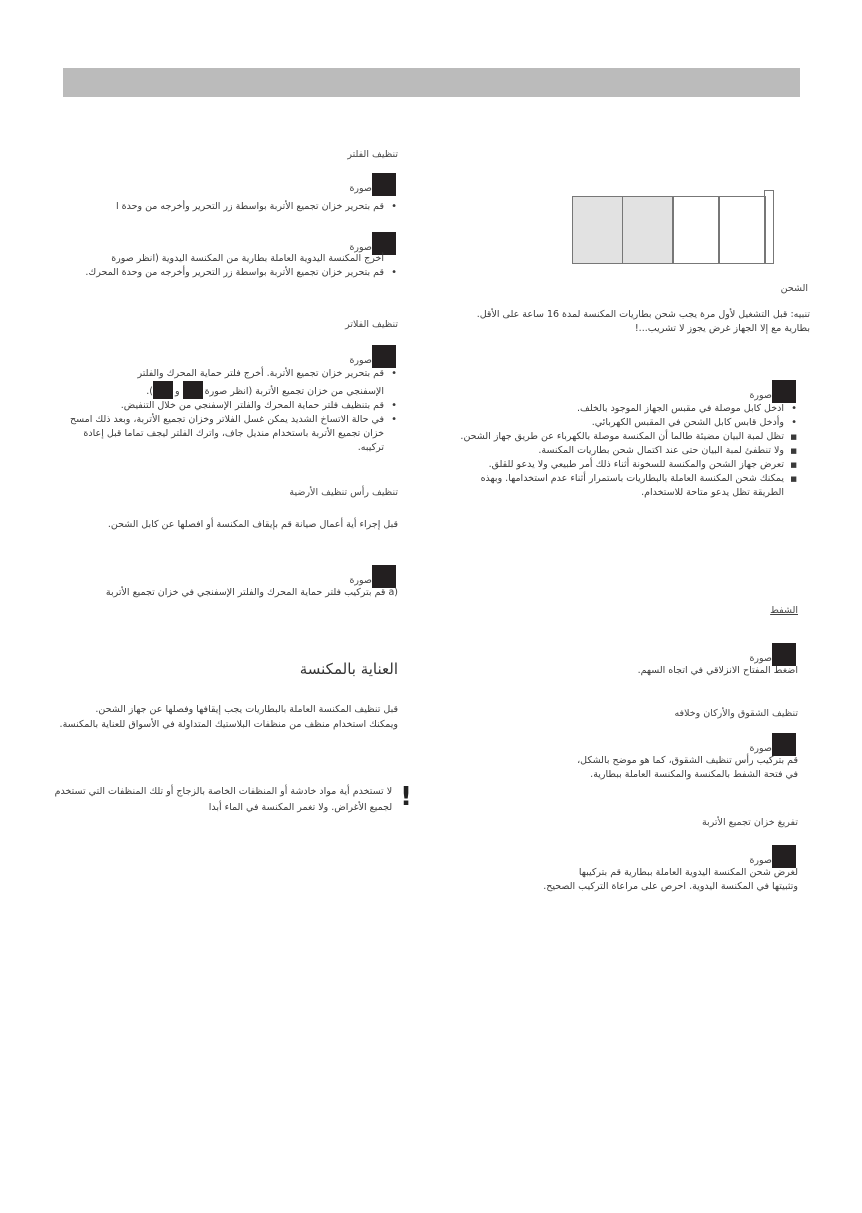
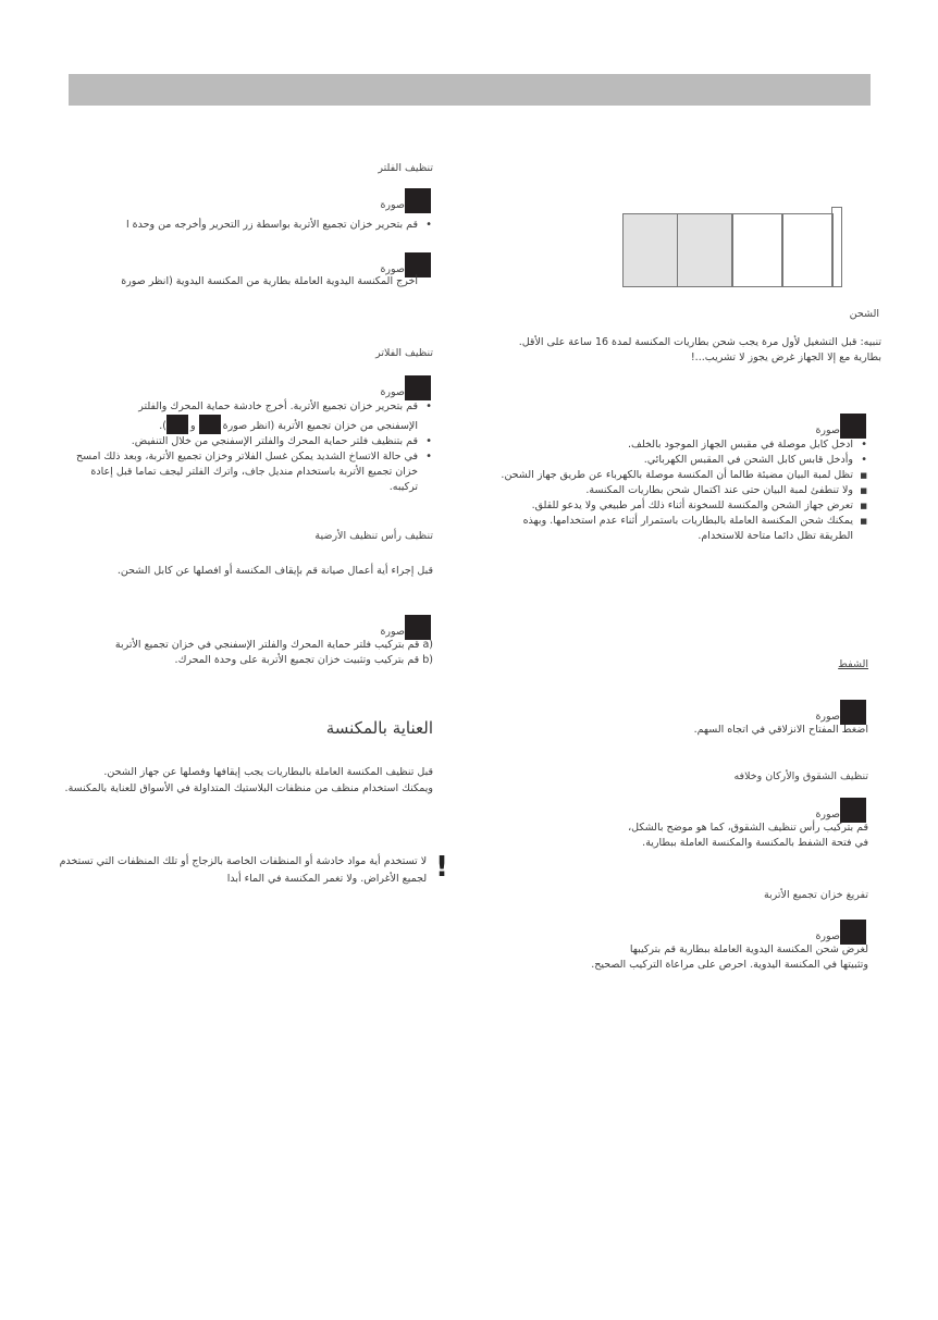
  تنظيف الفلتر
  صورة
  قم بتحرير خزان تجميع الأتربة بواسطة زر التحرير وأخرجه من وحدة ا
  صورة
  أخرج المكنسة اليدوية العاملة بطارية من المكنسة اليدوية (انظر صورة
- قم بتحرير خزان تجميع الأتربة بواسطة زر التحرير وأخرجه من وحدة المحرك.
  تنظيف الفلاتر
  صورة
- قم بتحرير خزان تجميع الأتربة. أخرج فلتر حماية المحرك والفلتر
+ قم بتحرير خزان تجميع الأتربة. أخرج خادشة حماية المحرك والفلتر
  الإسفنجي من خزان تجميع الأتربة (انظر صورة و).
  قم بتنظيف فلتر حماية المحرك والفلتر الإسفنجي من خلال التنفيض.
  في حالة الاتساخ الشديد يمكن غسل الفلاتر وخزان تجميع الأتربة، وبعد ذلك امسح خزان تجميع الأتربة باستخدام منديل جاف، واترك الفلتر ليجف تماما قبل إعادة تركيبه.
  تنظيف رأس تنظيف الأرضية
  قبل إجراء أية أعمال صيانة قم بإيقاف المكنسة أو افصلها عن كابل الشحن.
  صورة
  a) قم بتركيب فلتر حماية المحرك والفلتر الإسفنجي في خزان تجميع الأتربة
+ b) قم بتركيب وتثبيت خزان تجميع الأتربة على وحدة المحرك.
  العناية بالمكنسة
  قبل تنظيف المكنسة العاملة بالبطاريات يجب إيقافها وفصلها عن جهاز الشحن.
  ويمكنك استخدام منظف من منظفات البلاستيك المتداولة في الأسواق للعناية بالمكنسة.
  !
  لا تستخدم أية مواد خادشة أو المنظفات الخاصة بالزجاج أو تلك المنظفات التي تستخدم لجميع الأغراض. ولا تغمر المكنسة في الماء أبدا
  الشحن
  تنبيه: قبل التشغيل لأول مرة يجب شحن بطاريات المكنسة لمدة 16 ساعة على الأقل.
  بطارية مع إلا الجهاز غرض يجوز لا تشريب...!
  صورة
  ادخل كابل موصلة في مقبس الجهاز الموجود بالخلف.
  وأدخل قابس كابل الشحن في المقبس الكهربائي.
  تظل لمبة البيان مضيئة طالما أن المكنسة موصلة بالكهرباء عن طريق جهاز الشحن.
  ولا تنطفئ لمبة البيان حتى عند اكتمال شحن بطاريات المكنسة.
  تعرض جهاز الشحن والمكنسة للسخونة أثناء ذلك أمر طبيعي ولا يدعو للقلق.
- يمكنك شحن المكنسة العاملة بالبطاريات باستمرار أثناء عدم استخدامها. وبهذه الطريقة تظل يدعو متاحة للاستخدام.
+ يمكنك شحن المكنسة العاملة بالبطاريات باستمرار أثناء عدم استخدامها. وبهذه الطريقة تظل دائما متاحة للاستخدام.
  الشفط
  صورة
  اضغط المفتاح الانزلاقي في اتجاه السهم.
  تنظيف الشقوق والأركان وخلافه
  صورة
  قم بتركيب رأس تنظيف الشقوق، كما هو موضح بالشكل،
  في فتحة الشفط بالمكنسة والمكنسة العاملة ببطارية.
  تفريغ خزان تجميع الأتربة
  صورة
  لغرض شحن المكنسة اليدوية العاملة ببطارية قم بتركيبها
  وتثبيتها في المكنسة اليدوية. احرص على مراعاة التركيب الصحيح.
